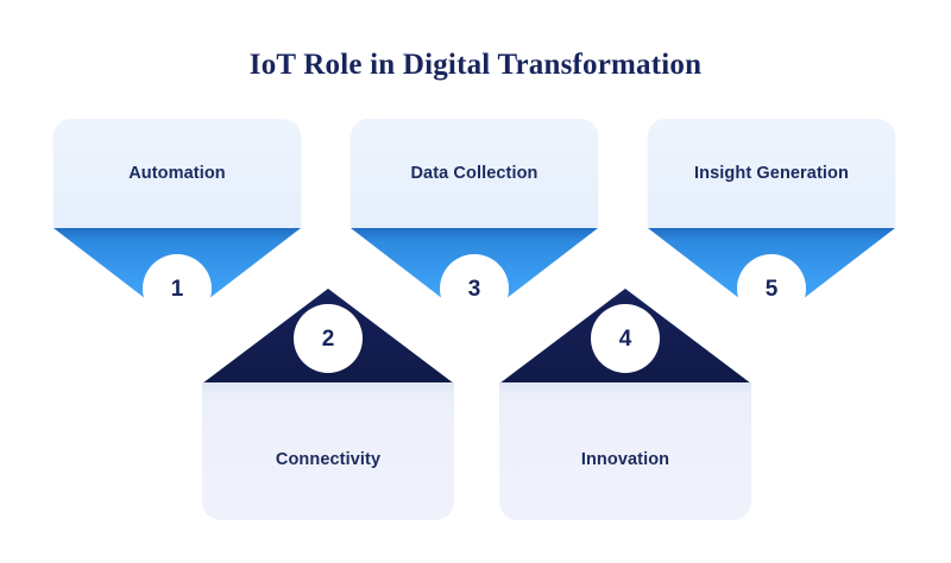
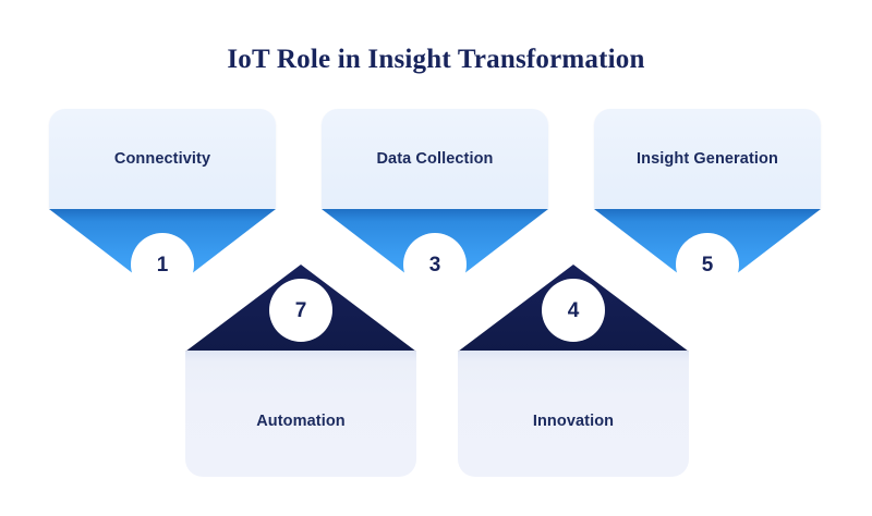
- IoT Role in Digital Transformation
+ IoT Role in Insight Transformation
- Automation
+ Connectivity
  1
- Connectivity
+ Automation
- 2
+ 7
  Data Collection
  3
  Innovation
  4
  Insight Generation
  5
